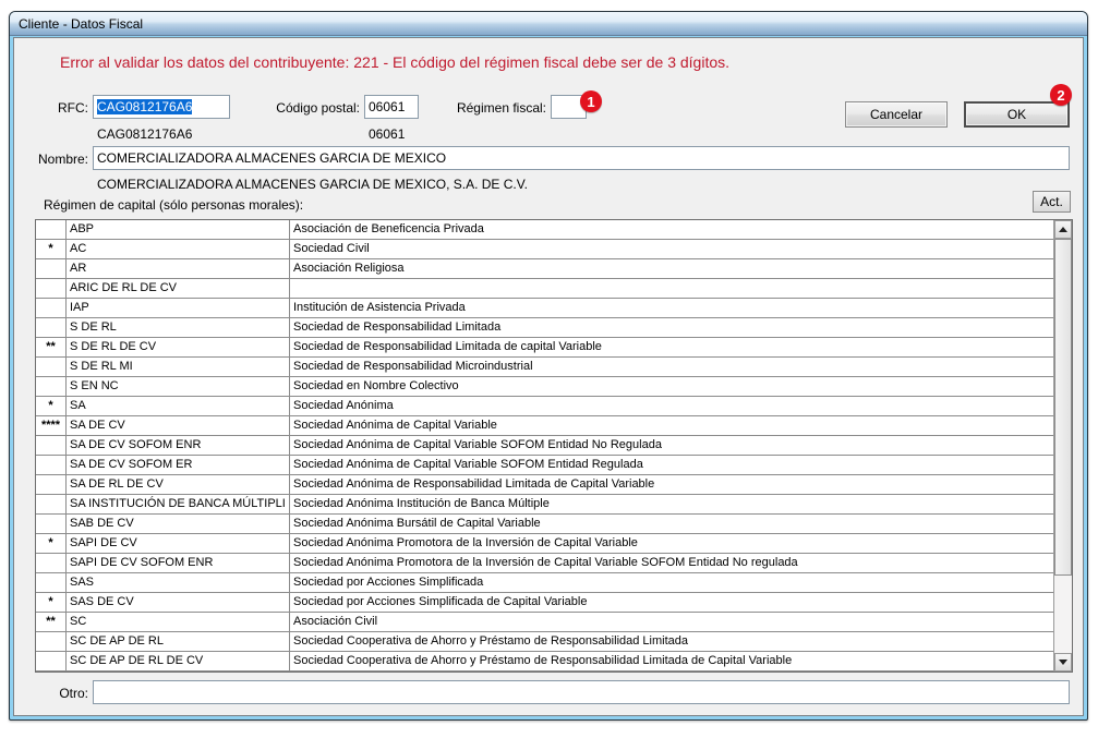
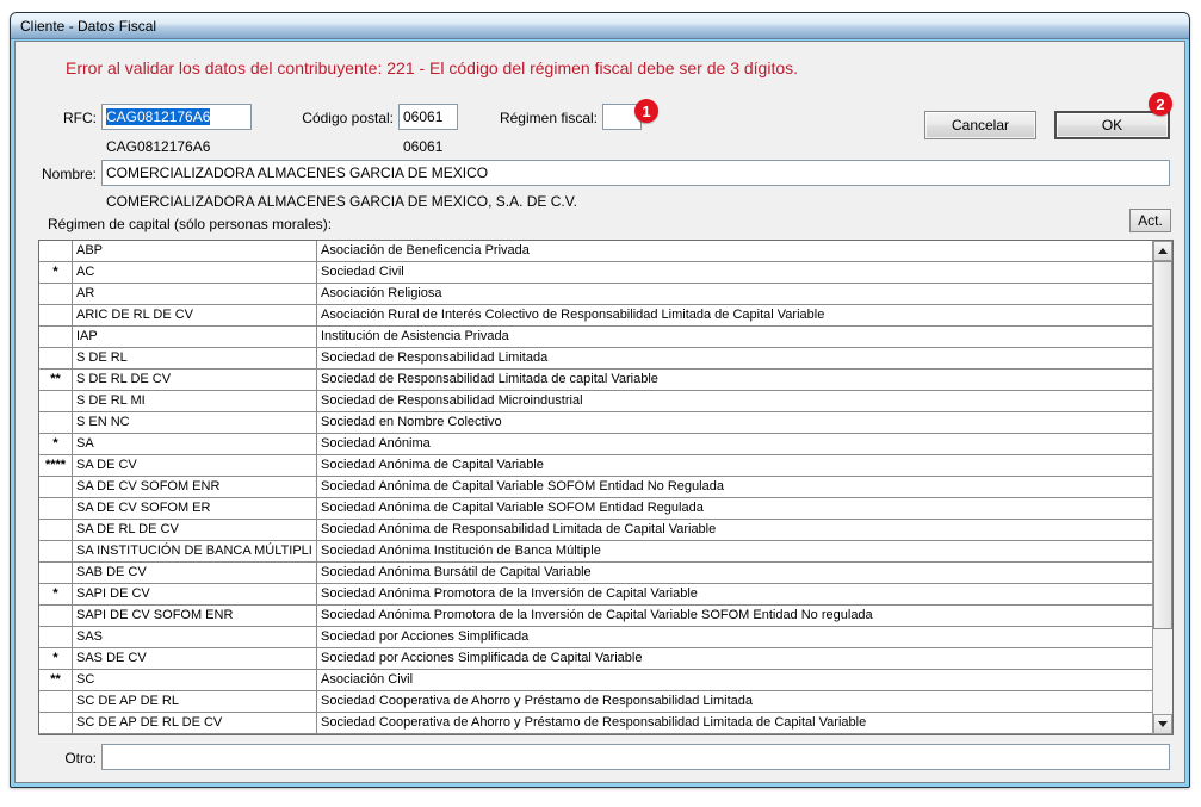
  Cliente - Datos Fiscal
  Error al validar los datos del contribuyente: 221 - El código del régimen fiscal debe ser de 3 dígitos.
  RFC:
  CAG0812176A6
  CAG0812176A6
  Código postal:
  06061
  06061
  Régimen fiscal:
  1
  Cancelar
  OK
  2
  Nombre:
  COMERCIALIZADORA ALMACENES GARCIA DE MEXICO
  COMERCIALIZADORA ALMACENES GARCIA DE MEXICO, S.A. DE C.V.
  Régimen de capital (sólo personas morales):
  Act.
  ABP
  Asociación de Beneficencia Privada
  *
  AC
  Sociedad Civil
  AR
  Asociación Religiosa
  ARIC DE RL DE CV
+ Asociación Rural de Interés Colectivo de Responsabilidad Limitada de Capital Variable
  IAP
  Institución de Asistencia Privada
  S DE RL
  Sociedad de Responsabilidad Limitada
  **
  S DE RL DE CV
  Sociedad de Responsabilidad Limitada de capital Variable
  S DE RL MI
  Sociedad de Responsabilidad Microindustrial
  S EN NC
  Sociedad en Nombre Colectivo
  *
  SA
  Sociedad Anónima
  ****
  SA DE CV
  Sociedad Anónima de Capital Variable
  SA DE CV SOFOM ENR
  Sociedad Anónima de Capital Variable SOFOM Entidad No Regulada
  SA DE CV SOFOM ER
  Sociedad Anónima de Capital Variable SOFOM Entidad Regulada
  SA DE RL DE CV
  Sociedad Anónima de Responsabilidad Limitada de Capital Variable
  SA INSTITUCIÓN DE BANCA MÚLTIPLI
  Sociedad Anónima Institución de Banca Múltiple
  SAB DE CV
  Sociedad Anónima Bursátil de Capital Variable
  *
  SAPI DE CV
  Sociedad Anónima Promotora de la Inversión de Capital Variable
  SAPI DE CV SOFOM ENR
  Sociedad Anónima Promotora de la Inversión de Capital Variable SOFOM Entidad No regulada
  SAS
  Sociedad por Acciones Simplificada
  *
  SAS DE CV
  Sociedad por Acciones Simplificada de Capital Variable
  **
  SC
  Asociación Civil
  SC DE AP DE RL
  Sociedad Cooperativa de Ahorro y Préstamo de Responsabilidad Limitada
  SC DE AP DE RL DE CV
  Sociedad Cooperativa de Ahorro y Préstamo de Responsabilidad Limitada de Capital Variable
  Otro:
